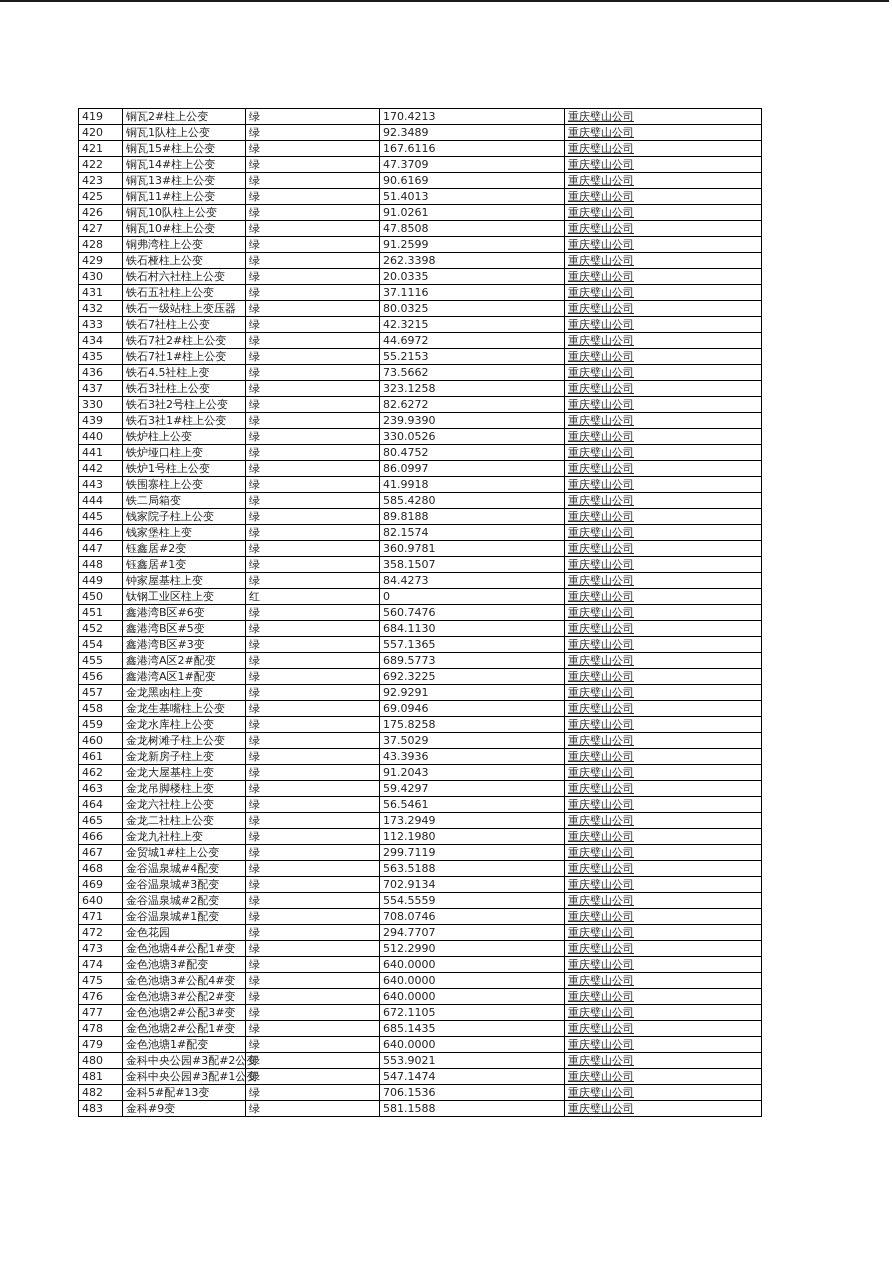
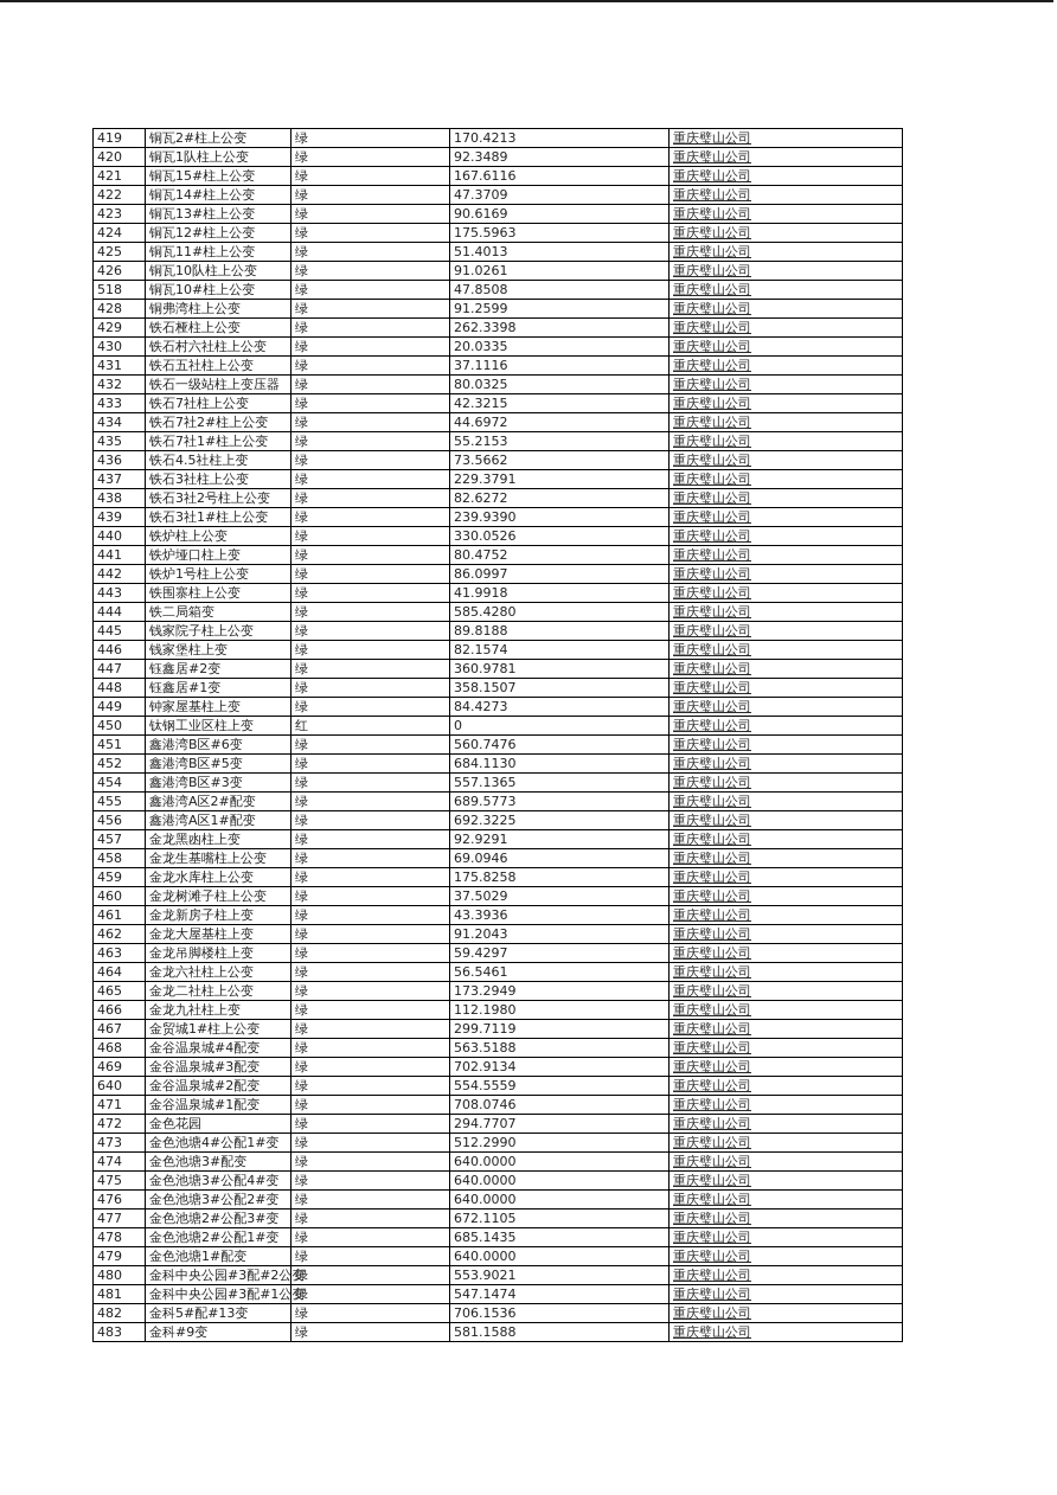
  419	铜瓦2#柱上公变	绿	170.4213	重庆璧山公司
  420	铜瓦1队柱上公变	绿	92.3489	重庆璧山公司
  421	铜瓦15#柱上公变	绿	167.6116	重庆璧山公司
  422	铜瓦14#柱上公变	绿	47.3709	重庆璧山公司
  423	铜瓦13#柱上公变	绿	90.6169	重庆璧山公司
+ 424	铜瓦12#柱上公变	绿	175.5963	重庆璧山公司
  425	铜瓦11#柱上公变	绿	51.4013	重庆璧山公司
  426	铜瓦10队柱上公变	绿	91.0261	重庆璧山公司
- 427	铜瓦10#柱上公变	绿	47.8508	重庆璧山公司
+ 518	铜瓦10#柱上公变	绿	47.8508	重庆璧山公司
  428	铜弗湾柱上公变	绿	91.2599	重庆璧山公司
  429	铁石桠柱上公变	绿	262.3398	重庆璧山公司
  430	铁石村六社柱上公变	绿	20.0335	重庆璧山公司
  431	铁石五社柱上公变	绿	37.1116	重庆璧山公司
  432	铁石一级站柱上变压器	绿	80.0325	重庆璧山公司
  433	铁石7社柱上公变	绿	42.3215	重庆璧山公司
  434	铁石7社2#柱上公变	绿	44.6972	重庆璧山公司
  435	铁石7社1#柱上公变	绿	55.2153	重庆璧山公司
  436	铁石4.5社柱上变	绿	73.5662	重庆璧山公司
- 437	铁石3社柱上公变	绿	323.1258	重庆璧山公司
+ 437	铁石3社柱上公变	绿	229.3791	重庆璧山公司
- 330	铁石3社2号柱上公变	绿	82.6272	重庆璧山公司
+ 438	铁石3社2号柱上公变	绿	82.6272	重庆璧山公司
  439	铁石3社1#柱上公变	绿	239.9390	重庆璧山公司
  440	铁炉柱上公变	绿	330.0526	重庆璧山公司
  441	铁炉垭口柱上变	绿	80.4752	重庆璧山公司
  442	铁炉1号柱上公变	绿	86.0997	重庆璧山公司
  443	铁围寨柱上公变	绿	41.9918	重庆璧山公司
  444	铁二局箱变	绿	585.4280	重庆璧山公司
  445	钱家院子柱上公变	绿	89.8188	重庆璧山公司
  446	钱家堡柱上变	绿	82.1574	重庆璧山公司
  447	钰鑫居#2变	绿	360.9781	重庆璧山公司
  448	钰鑫居#1变	绿	358.1507	重庆璧山公司
  449	钟家屋基柱上变	绿	84.4273	重庆璧山公司
  450	钛钢工业区柱上变	红	0	重庆璧山公司
  451	鑫港湾B区#6变	绿	560.7476	重庆璧山公司
  452	鑫港湾B区#5变	绿	684.1130	重庆璧山公司
  454	鑫港湾B区#3变	绿	557.1365	重庆璧山公司
  455	鑫港湾A区2#配变	绿	689.5773	重庆璧山公司
  456	鑫港湾A区1#配变	绿	692.3225	重庆璧山公司
  457	金龙黑凼柱上变	绿	92.9291	重庆璧山公司
  458	金龙生基嘴柱上公变	绿	69.0946	重庆璧山公司
  459	金龙水库柱上公变	绿	175.8258	重庆璧山公司
  460	金龙树滩子柱上公变	绿	37.5029	重庆璧山公司
  461	金龙新房子柱上变	绿	43.3936	重庆璧山公司
  462	金龙大屋基柱上变	绿	91.2043	重庆璧山公司
  463	金龙吊脚楼柱上变	绿	59.4297	重庆璧山公司
  464	金龙六社柱上公变	绿	56.5461	重庆璧山公司
  465	金龙二社柱上公变	绿	173.2949	重庆璧山公司
  466	金龙九社柱上变	绿	112.1980	重庆璧山公司
  467	金贸城1#柱上公变	绿	299.7119	重庆璧山公司
  468	金谷温泉城#4配变	绿	563.5188	重庆璧山公司
  469	金谷温泉城#3配变	绿	702.9134	重庆璧山公司
  640	金谷温泉城#2配变	绿	554.5559	重庆璧山公司
  471	金谷温泉城#1配变	绿	708.0746	重庆璧山公司
  472	金色花园	绿	294.7707	重庆璧山公司
  473	金色池塘4#公配1#变	绿	512.2990	重庆璧山公司
  474	金色池塘3#配变	绿	640.0000	重庆璧山公司
  475	金色池塘3#公配4#变	绿	640.0000	重庆璧山公司
  476	金色池塘3#公配2#变	绿	640.0000	重庆璧山公司
  477	金色池塘2#公配3#变	绿	672.1105	重庆璧山公司
  478	金色池塘2#公配1#变	绿	685.1435	重庆璧山公司
  479	金色池塘1#配变	绿	640.0000	重庆璧山公司
  480	金科中央公园#3配#2公	绿	553.9021	重庆璧山公司
  481	金科中央公园#3配#1公	绿	547.1474	重庆璧山公司
  482	金科5#配#13变	绿	706.1536	重庆璧山公司
  483	金科#9变	绿	581.1588	重庆璧山公司
